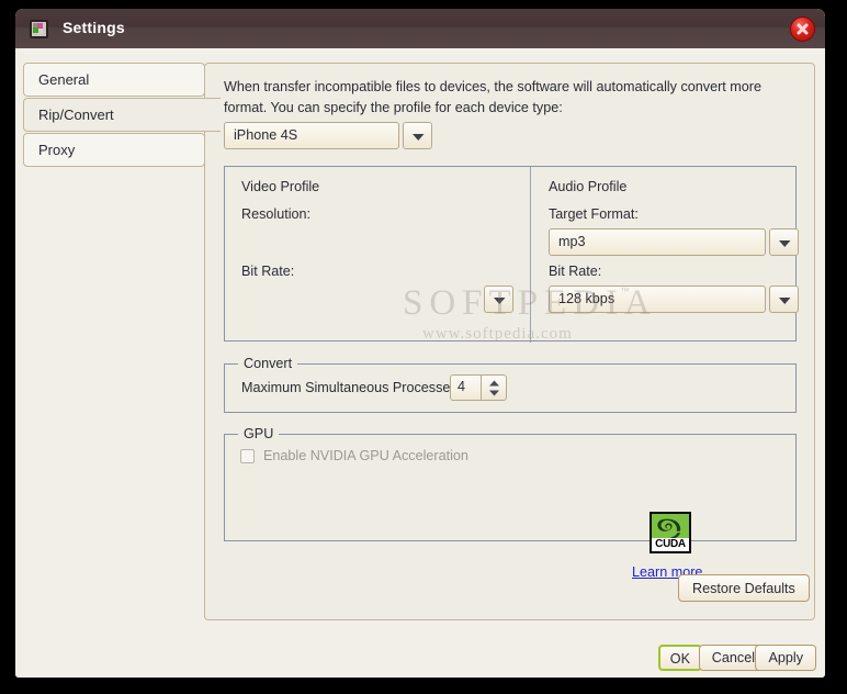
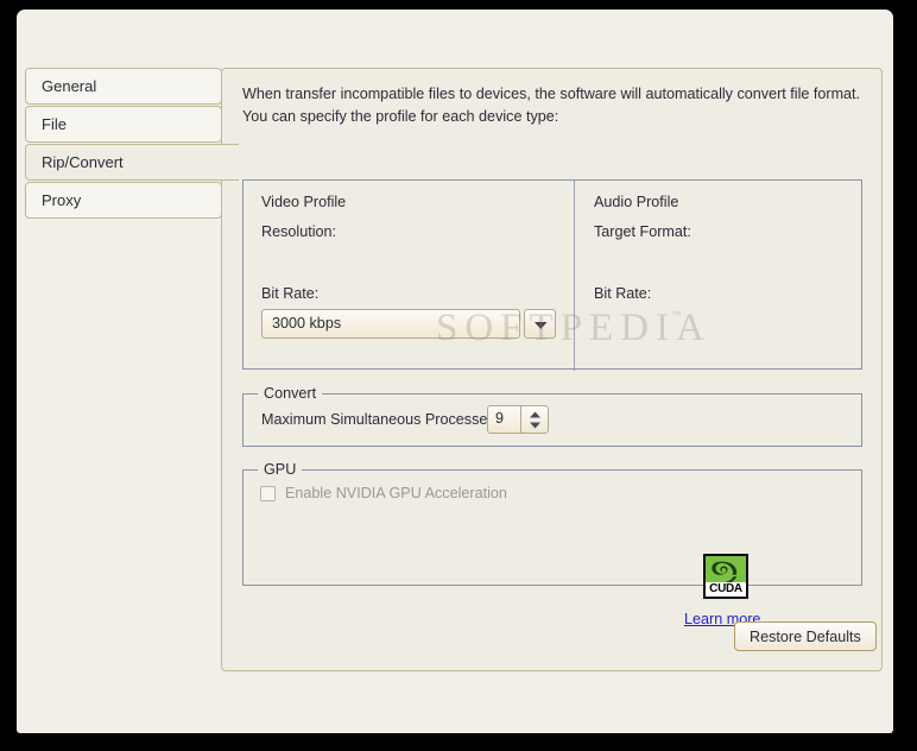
- Settings
  General
+ File
  Rip/Convert
  Proxy
- When transfer incompatible files to devices, the software will automatically convert more format. You can specify the profile for each device type:
+ When transfer incompatible files to devices, the software will automatically convert file format. You can specify the profile for each device type:
- iPhone 4S
  Video Profile
  Resolution:
  Bit Rate:
+ 3000 kbps
  Audio Profile
  Target Format:
- mp3
  Bit Rate:
- 128 kbps
  Convert
  Maximum Simultaneous Processe
- 4
+ 9
  GPU
  Enable NVIDIA GPU Acceleration
  CUDA
  Learn more...
  Restore Defaults
  SOFTPEDIA
  ™
- www.softpedia.com
- OK
- Cancel
- Apply
